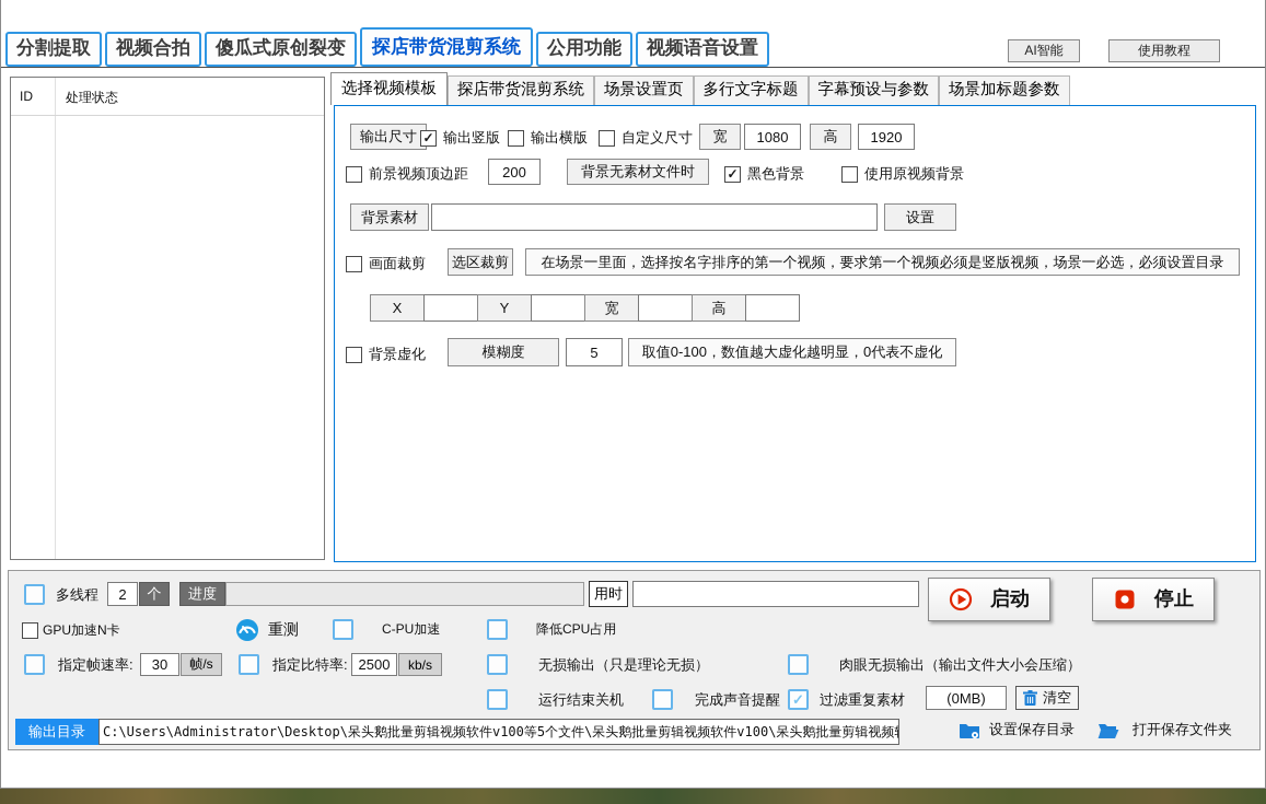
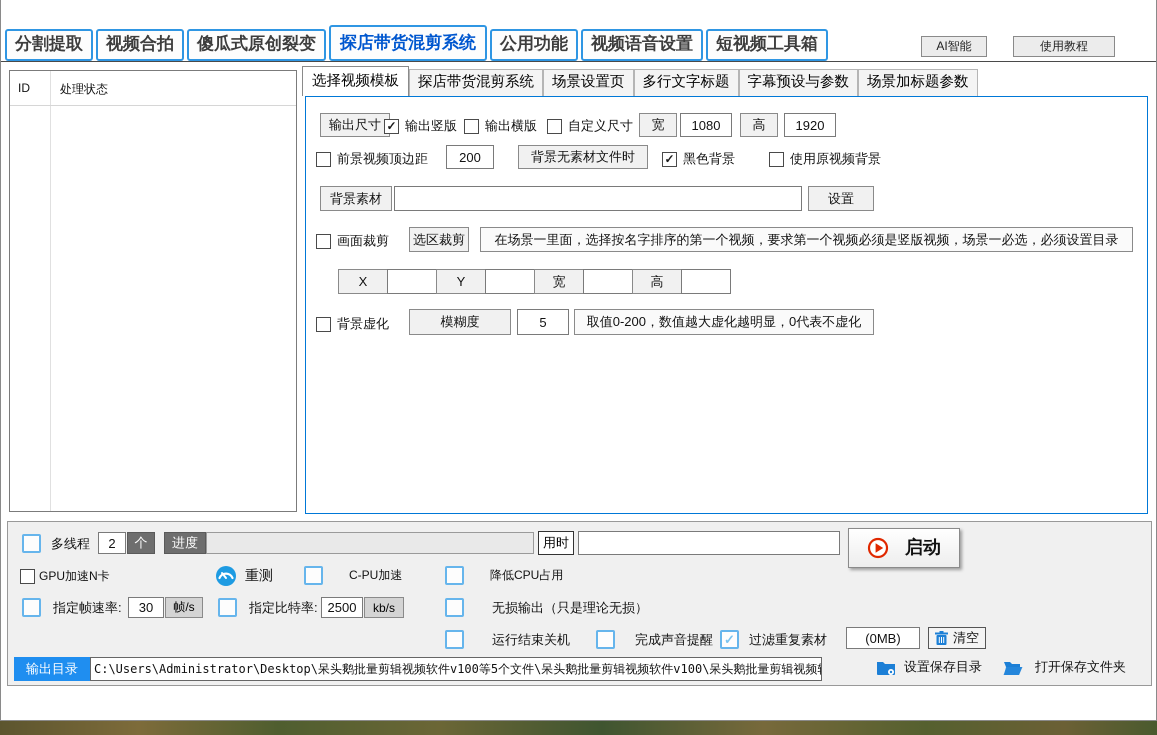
  分割提取
  视频合拍
  傻瓜式原创裂变
  探店带货混剪系统
  公用功能
  视频语音设置
+ 短视频工具箱
  AI智能
  使用教程
  ID
  处理状态
  选择视频模板
  探店带货混剪系统
  场景设置页
  多行文字标题
  字幕预设与参数
  场景加标题参数
  输出尺寸
  输出竖版
  输出横版
  自定义尺寸
  宽
  1080
  高
  1920
  前景视频顶边距
  200
  背景无素材文件时
  黑色背景
  使用原视频背景
  背景素材
  设置
  画面裁剪
  选区裁剪
  在场景一里面，选择按名字排序的第一个视频，要求第一个视频必须是竖版视频，场景一必选，必须设置目录
  X
  Y
  宽
  高
  背景虚化
  模糊度
  5
- 取值0-100，数值越大虚化越明显，0代表不虚化
+ 取值0-200，数值越大虚化越明显，0代表不虚化
  多线程
  2
  个
  进度
  用时
  启动
- 停止
  GPU加速N卡
  重测
  C-PU加速
  降低CPU占用
  指定帧速率:
  30
  帧/s
  指定比特率:
  2500
  kb/s
  无损输出（只是理论无损）
- 肉眼无损输出（输出文件大小会压缩）
  运行结束关机
  完成声音提醒
  过滤重复素材
  (0MB)
  清空
  输出目录
  C:\Users\Administrator\Desktop\呆头鹅批量剪辑视频软件v100等5个文件\呆头鹅批量剪辑视频软件v100\呆头鹅批量剪辑视频
  设置保存目录
  打开保存文件夹
